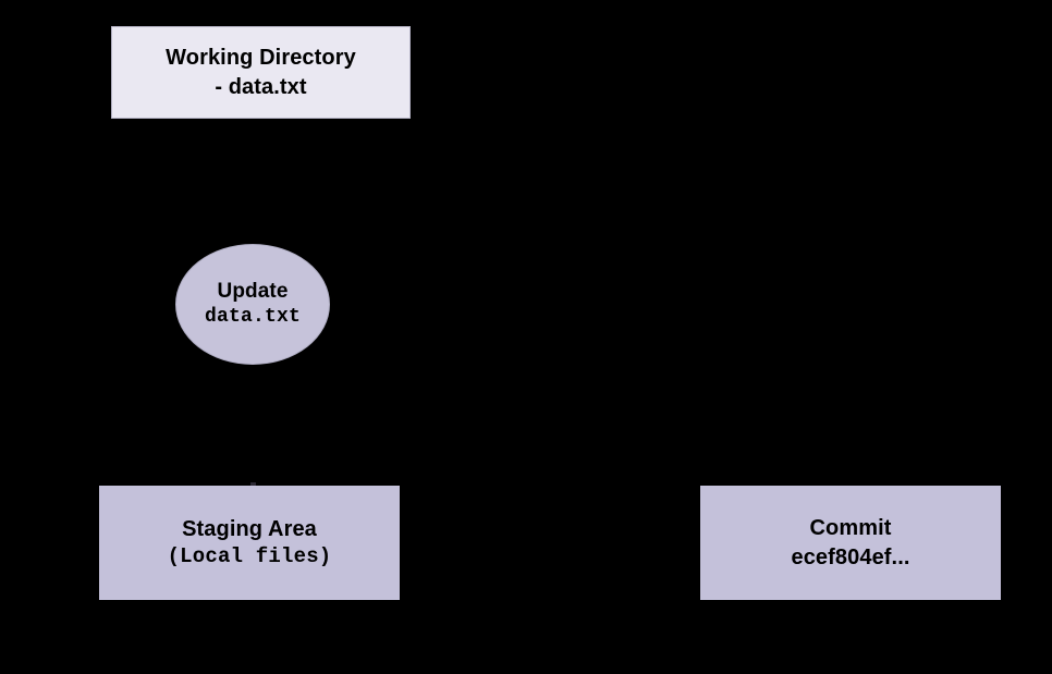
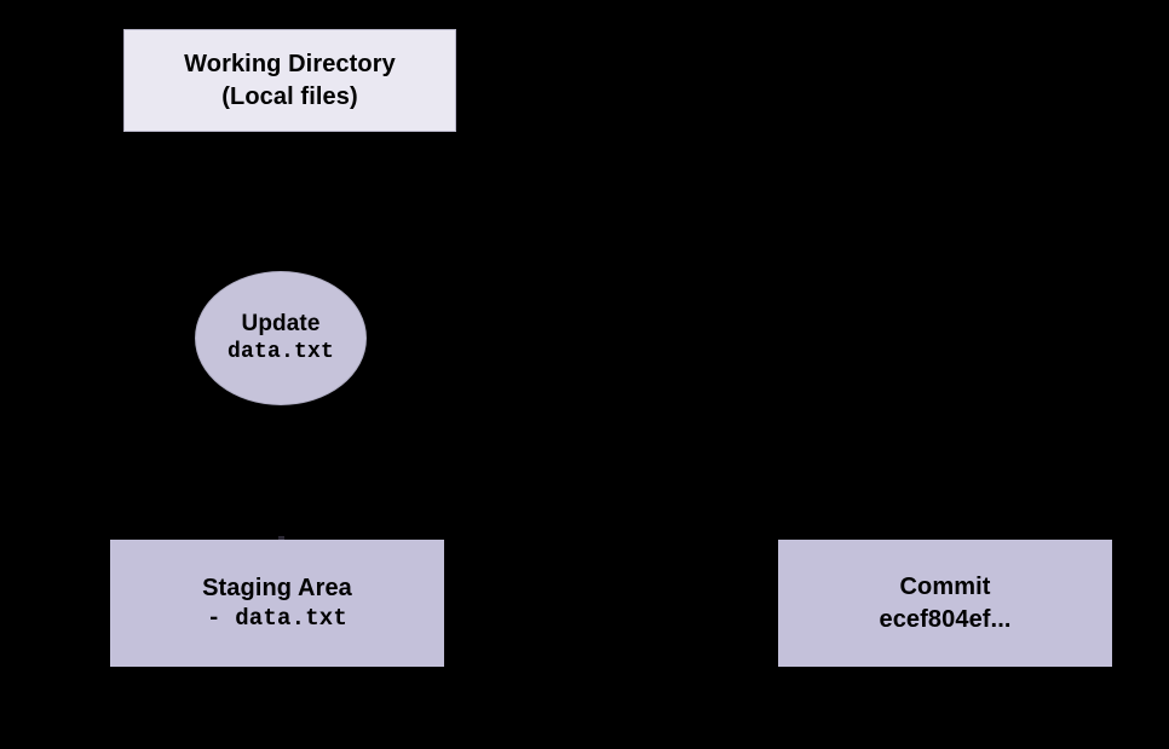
  Working Directory
- - data.txt
+ (Local files)
  Update
  data.txt
  Staging Area
- (Local files)
+ - data.txt
  Commit
  ecef804ef...
